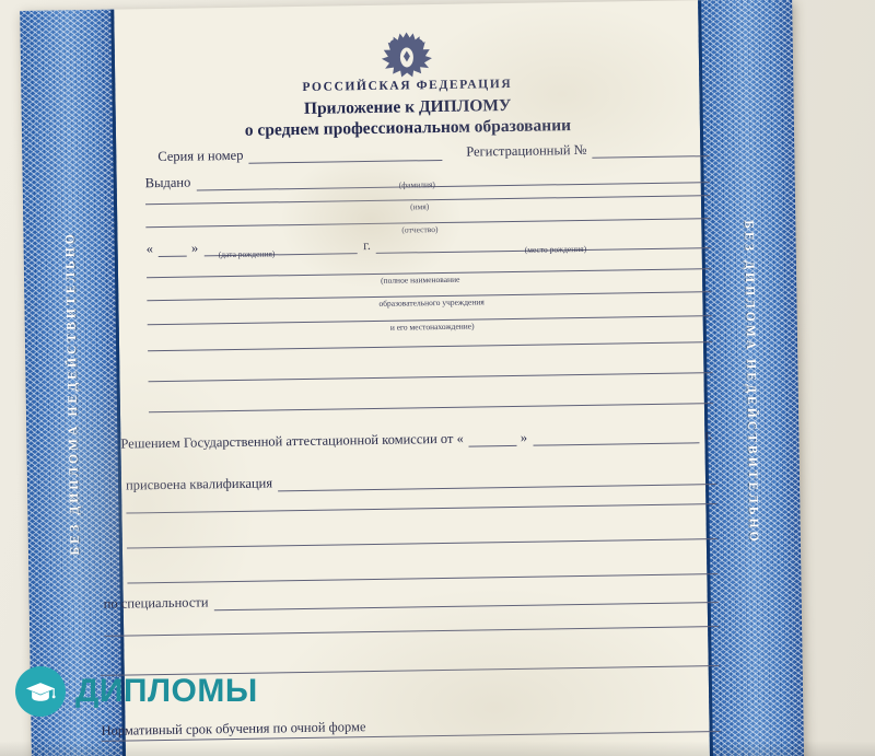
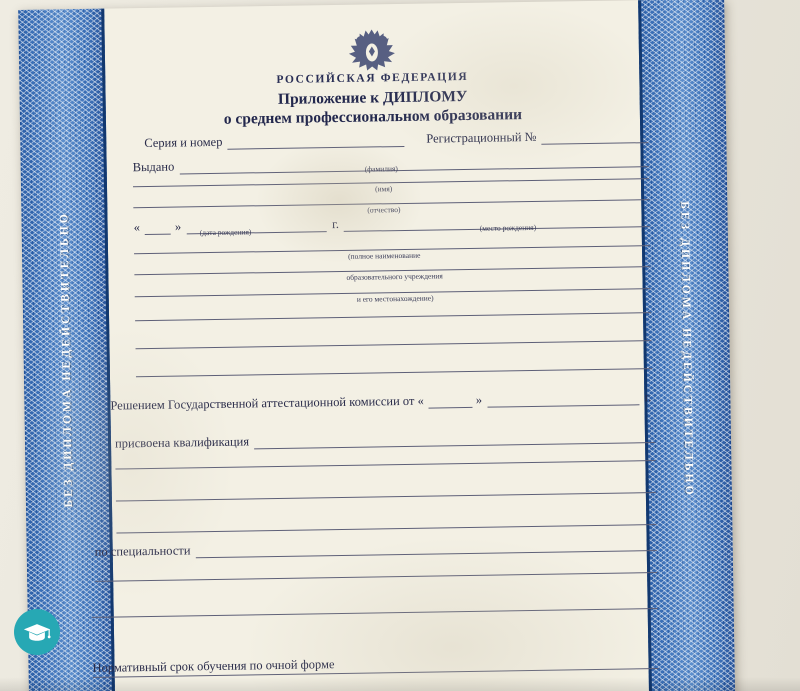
- ДИПЛОМЫ
